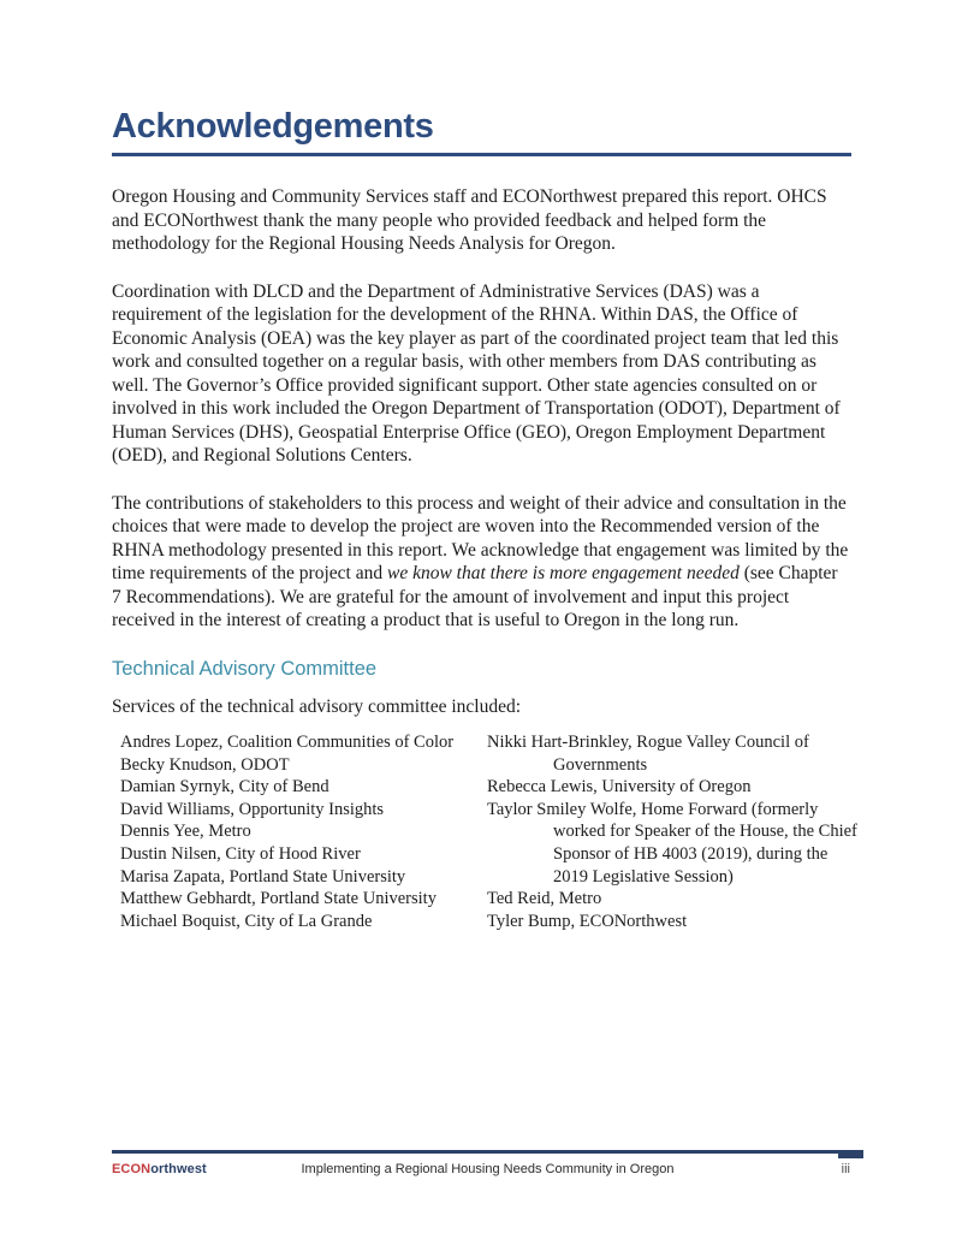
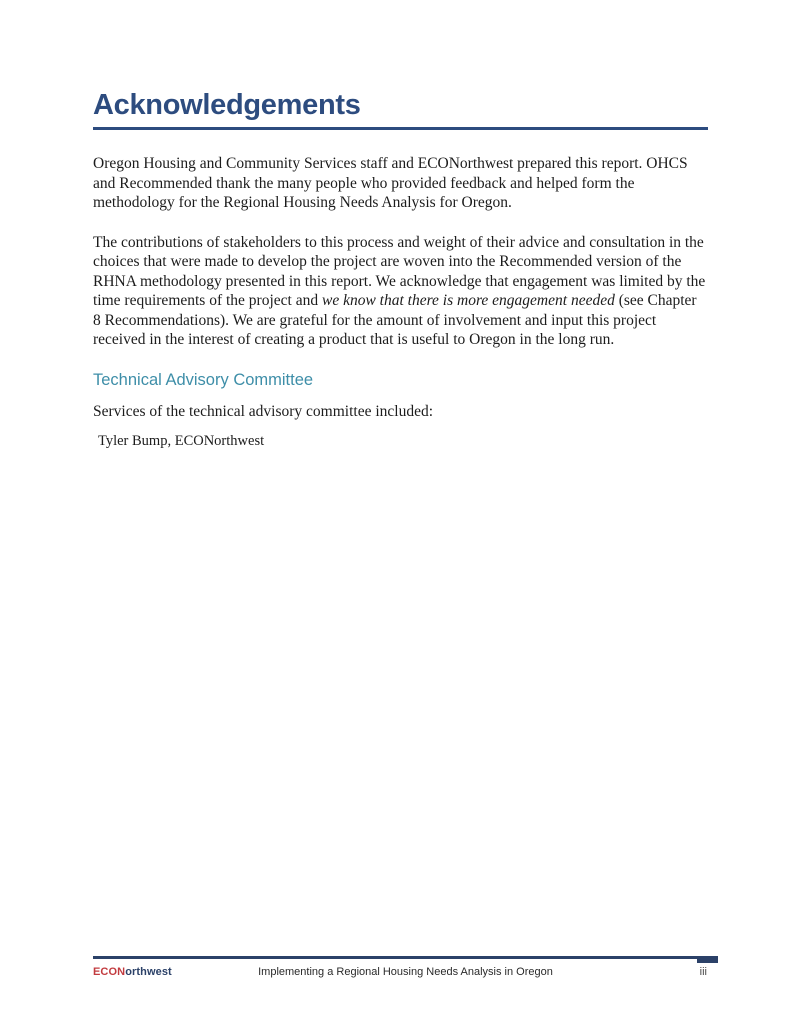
  Acknowledgements
- Oregon Housing and Community Services staff and ECONorthwest prepared this report. OHCS and ECONorthwest thank the many people who provided feedback and helped form the methodology for the Regional Housing Needs Analysis for Oregon.
+ Oregon Housing and Community Services staff and ECONorthwest prepared this report. OHCS and Recommended thank the many people who provided feedback and helped form the methodology for the Regional Housing Needs Analysis for Oregon.
- Coordination with DLCD and the Department of Administrative Services (DAS) was a requirement of the legislation for the development of the RHNA. Within DAS, the Office of Economic Analysis (OEA) was the key player as part of the coordinated project team that led this work and consulted together on a regular basis, with other members from DAS contributing as well. The Governor’s Office provided significant support. Other state agencies consulted on or involved in this work included the Oregon Department of Transportation (ODOT), Department of Human Services (DHS), Geospatial Enterprise Office (GEO), Oregon Employment Department (OED), and Regional Solutions Centers.
- The contributions of stakeholders to this process and weight of their advice and consultation in the choices that were made to develop the project are woven into the Recommended version of the RHNA methodology presented in this report. We acknowledge that engagement was limited by the time requirements of the project and we know that there is more engagement needed (see Chapter 7 Recommendations). We are grateful for the amount of involvement and input this project received in the interest of creating a product that is useful to Oregon in the long run.
+ The contributions of stakeholders to this process and weight of their advice and consultation in the choices that were made to develop the project are woven into the Recommended version of the RHNA methodology presented in this report. We acknowledge that engagement was limited by the time requirements of the project and we know that there is more engagement needed (see Chapter 8 Recommendations). We are grateful for the amount of involvement and input this project received in the interest of creating a product that is useful to Oregon in the long run.
  Technical Advisory Committee
  Services of the technical advisory committee included:
- Andres Lopez, Coalition Communities of Color
- Becky Knudson, ODOT
- Damian Syrnyk, City of Bend
- David Williams, Opportunity Insights
- Dennis Yee, Metro
- Dustin Nilsen, City of Hood River
- Marisa Zapata, Portland State University
- Matthew Gebhardt, Portland State University
- Michael Boquist, City of La Grande
- Nikki Hart-Brinkley, Rogue Valley Council of Governments
- Rebecca Lewis, University of Oregon
- Taylor Smiley Wolfe, Home Forward (formerly worked for Speaker of the House, the Chief Sponsor of HB 4003 (2019), during the 2019 Legislative Session)
- Ted Reid, Metro
  Tyler Bump, ECONorthwest
  ECONorthwest
- Implementing a Regional Housing Needs Community in Oregon
+ Implementing a Regional Housing Needs Analysis in Oregon
  iii
